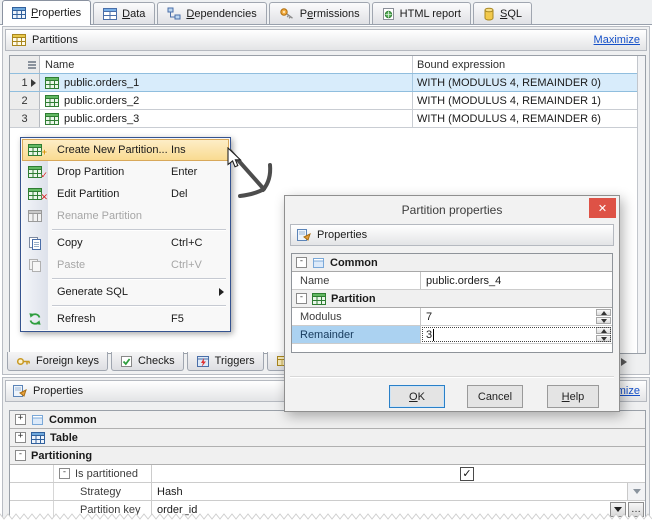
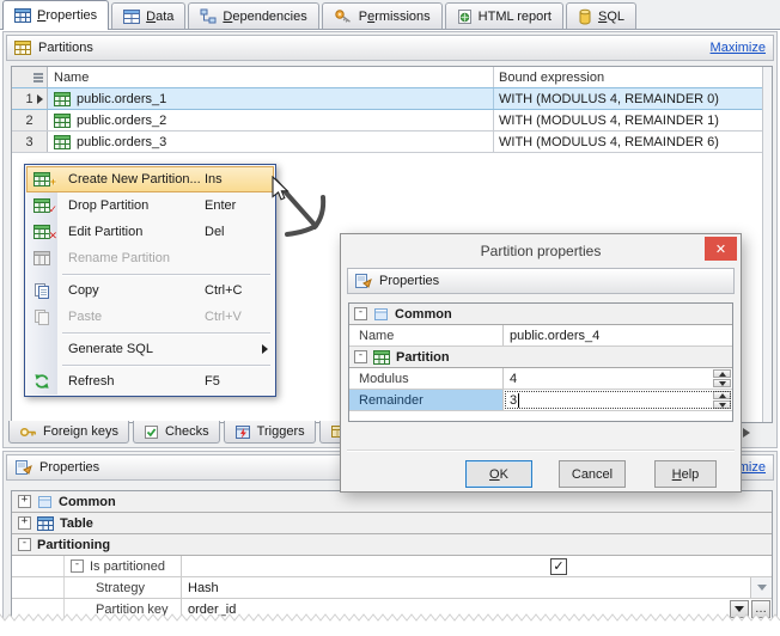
  Properties
  Data
  Dependencies
  Permissions
  HTML report
  SQL
  Partitions
  Maximize
  Name
  Bound expression
  1
  public.orders_1
  WITH (MODULUS 4, REMAINDER 0)
  2
  public.orders_2
  WITH (MODULUS 4, REMAINDER 1)
  3
  public.orders_3
  WITH (MODULUS 4, REMAINDER 6)
  Foreign keys
  Checks
  Triggers
  Properties
  +
  Common
  +
  Table
  -
  Partitioning
  -
  Is partitioned
  ✓
  Strategy
  Hash
  Partition key
  order_id
  …
  +
  Create New Partition...
  Ins
  ✓
  Drop Partition
  Enter
  ✕
  Edit Partition
  Del
  Rename Partition
  Copy
  Ctrl+C
  Paste
  Ctrl+V
  Generate SQL
  Refresh
  F5
  Partition properties
  ✕
  Properties
  -
  Common
  Name
  public.orders_4
  -
  Partition
  Modulus
- 7
+ 4
  Remainder
  3
  OK
  Cancel
  Help
